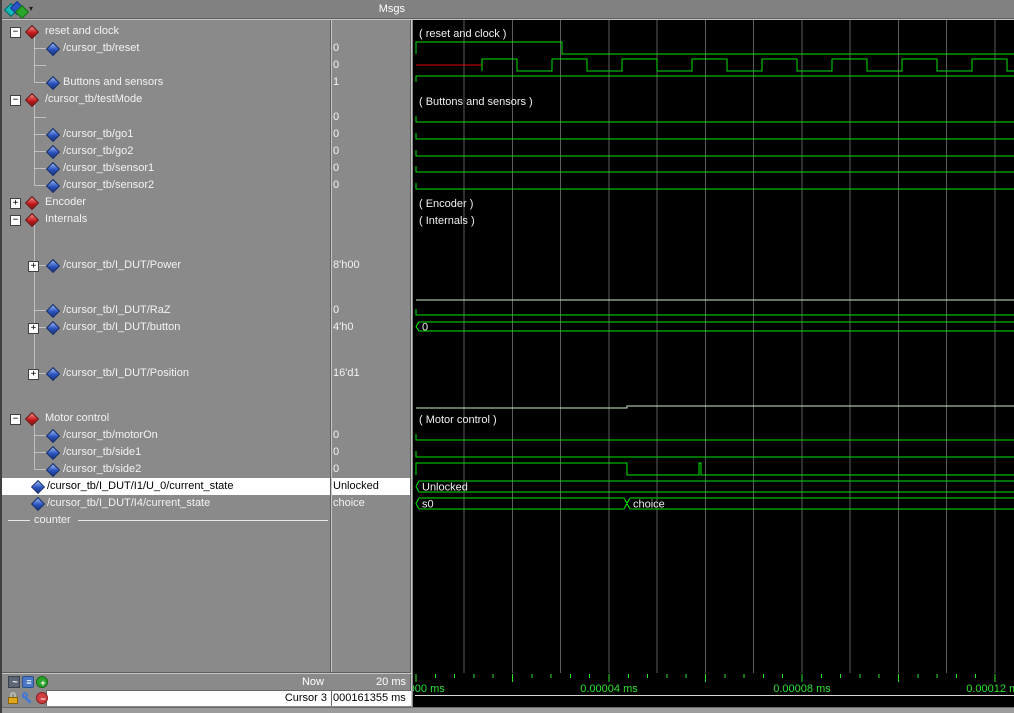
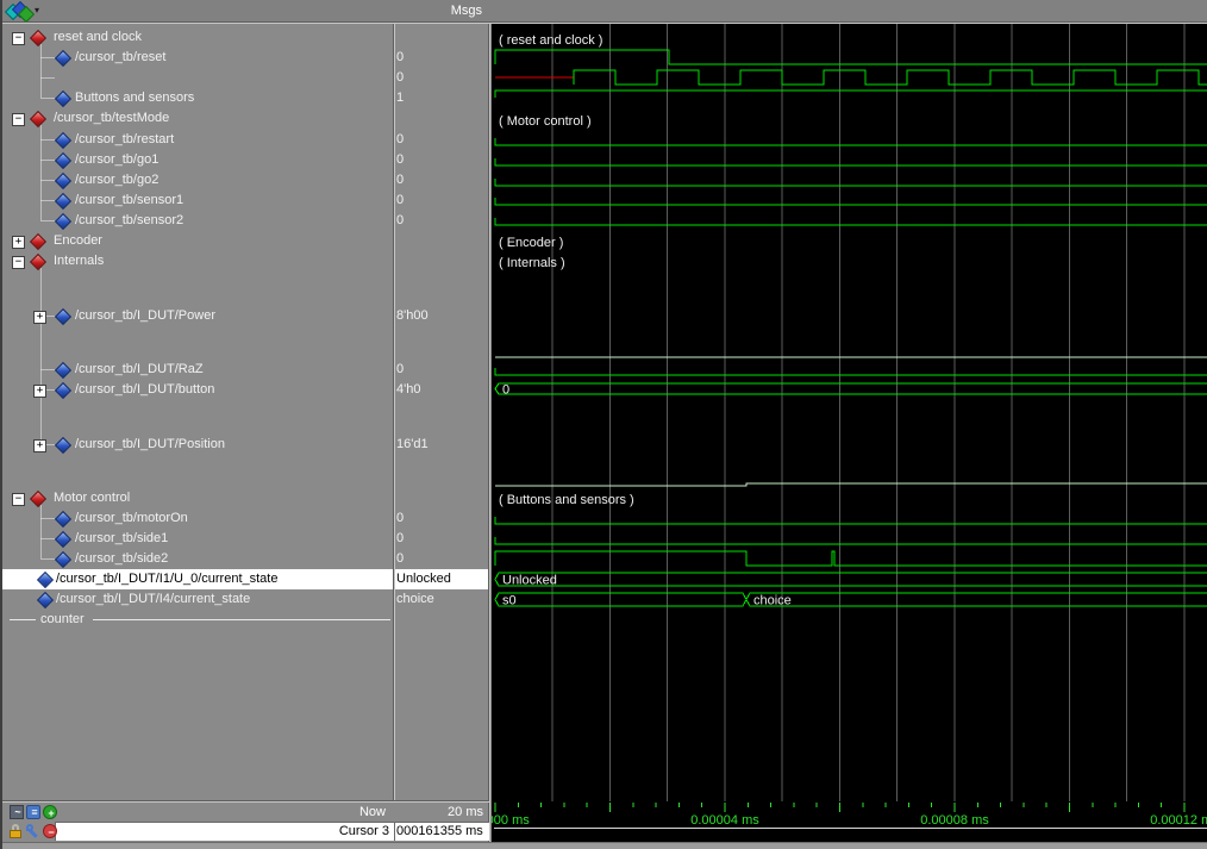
  ▾
  Msgs
  −
  reset and clock
  /cursor_tb/reset
  Buttons and sensors
  −
  /cursor_tb/testMode
+ /cursor_tb/restart
  /cursor_tb/go1
  /cursor_tb/go2
  /cursor_tb/sensor1
  /cursor_tb/sensor2
  +
  Encoder
  −
  Internals
  +
  /cursor_tb/I_DUT/Power
  /cursor_tb/I_DUT/RaZ
  +
  /cursor_tb/I_DUT/button
  +
  /cursor_tb/I_DUT/Position
  −
  Motor control
  /cursor_tb/motorOn
  /cursor_tb/side1
  /cursor_tb/side2
  /cursor_tb/I_DUT/I1/U_0/current_state
  /cursor_tb/I_DUT/I4/current_state
  counter
  0
  0
  1
  0
  0
  0
  0
  0
  8'h00
  0
  4'h0
  16'd1
  0
  0
  0
  Unlocked
  choice
  ( reset and clock )
- ( Buttons and sensors )
+ ( Motor control )
  ( Encoder )
  ( Internals )
- ( Motor control )
+ ( Buttons and sensors )
  0
  Unlocked
  s0
  choice
  0.00004 ms
  0.00008 ms
  0.00012
  Now
  20 ms
  Cursor 3
  000161355 ms
